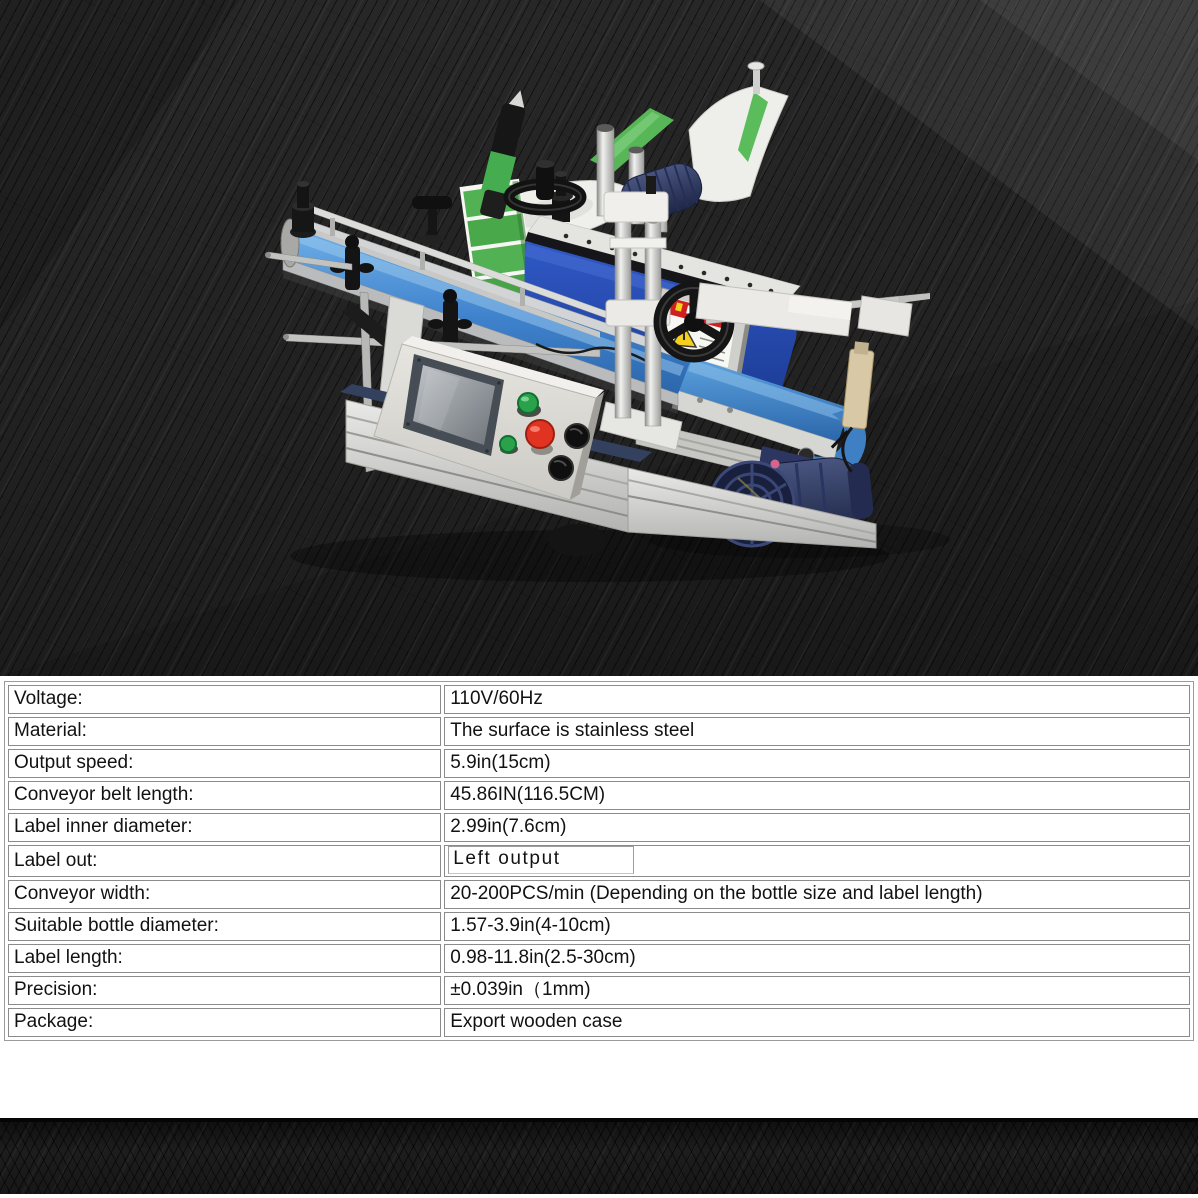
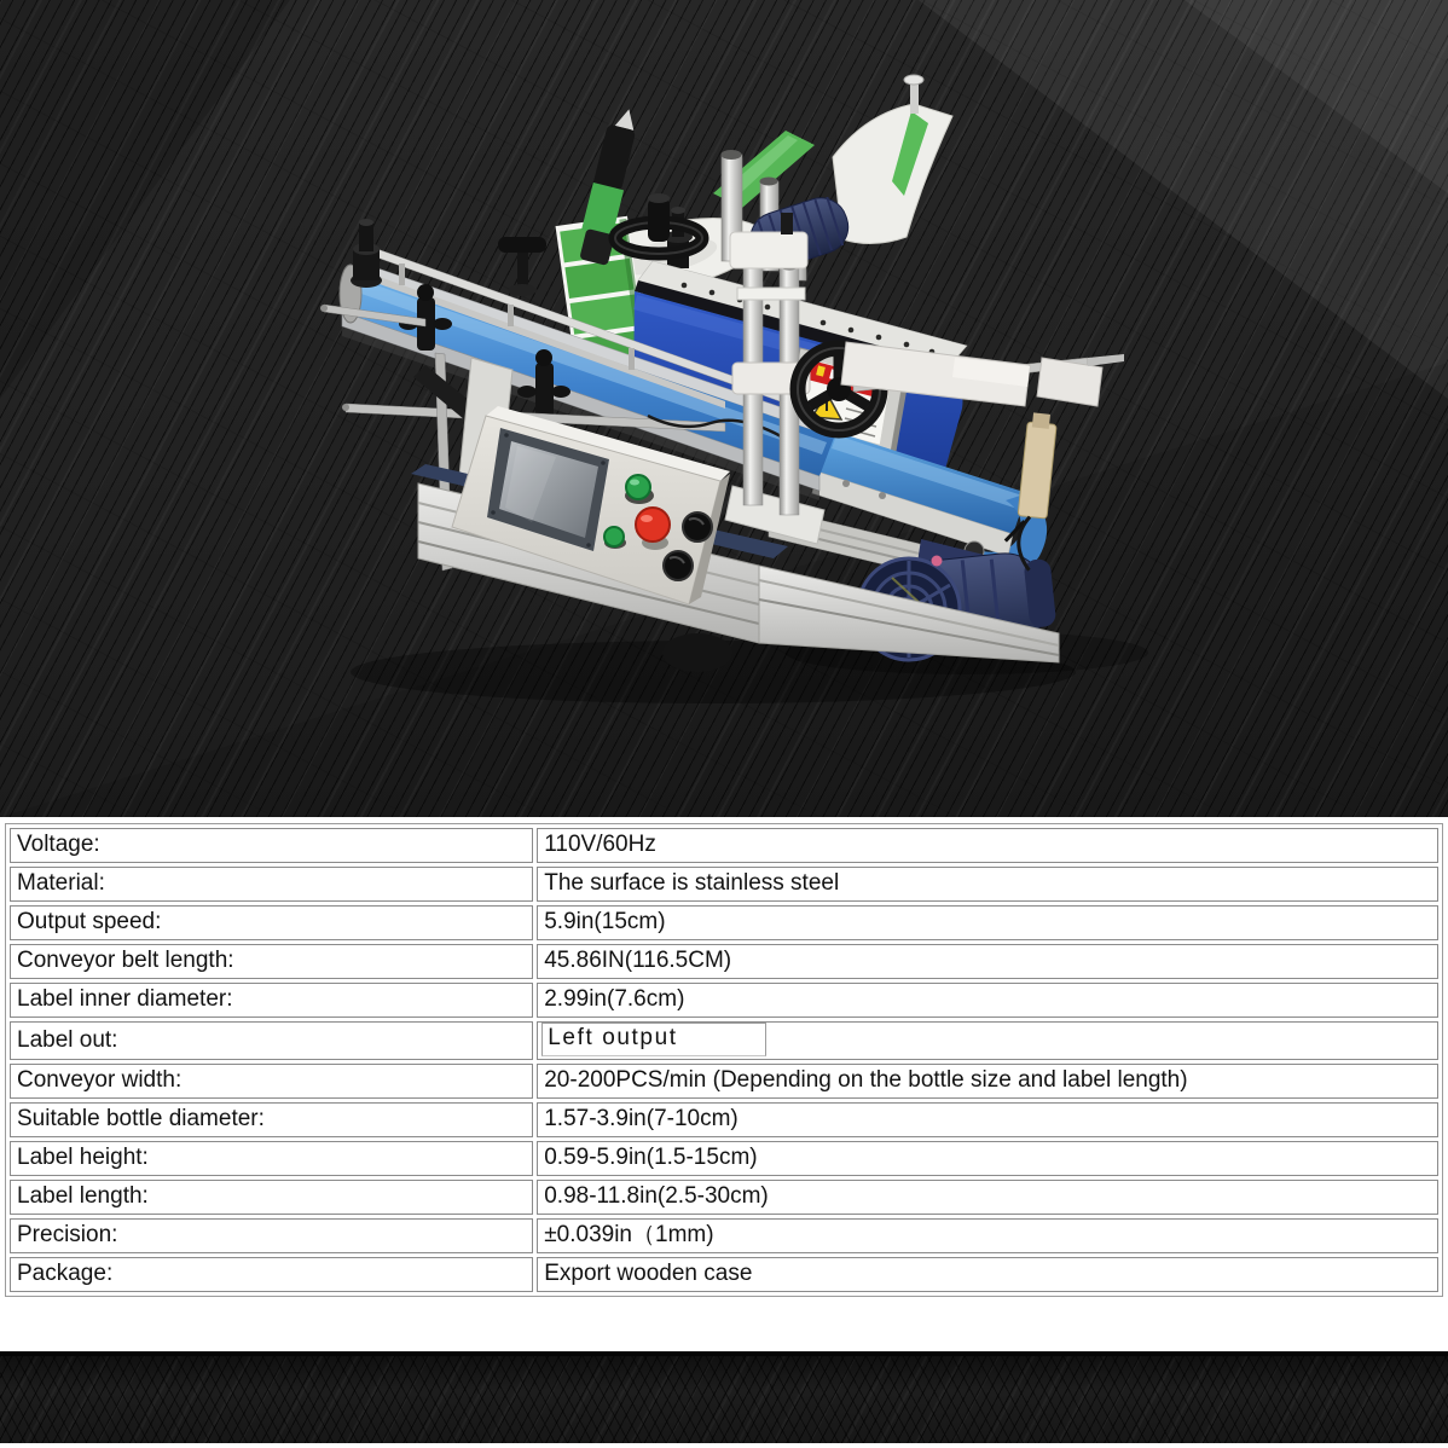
  Voltage:	110V/60Hz
  Material:	The surface is stainless steel
  Output speed:	5.9in(15cm)
  Conveyor belt length:	45.86IN(116.5CM)
  Label inner diameter:	2.99in(7.6cm)
  Label out:	Left output
  Conveyor width:	20-200PCS/min (Depending on the bottle size and label length)
- Suitable bottle diameter:	1.57-3.9in(4-10cm)
+ Suitable bottle diameter:	1.57-3.9in(7-10cm)
+ Label height:	0.59-5.9in(1.5-15cm)
  Label length:	0.98-11.8in(2.5-30cm)
  Precision:	±0.039in（1mm)
  Package:	Export wooden case
